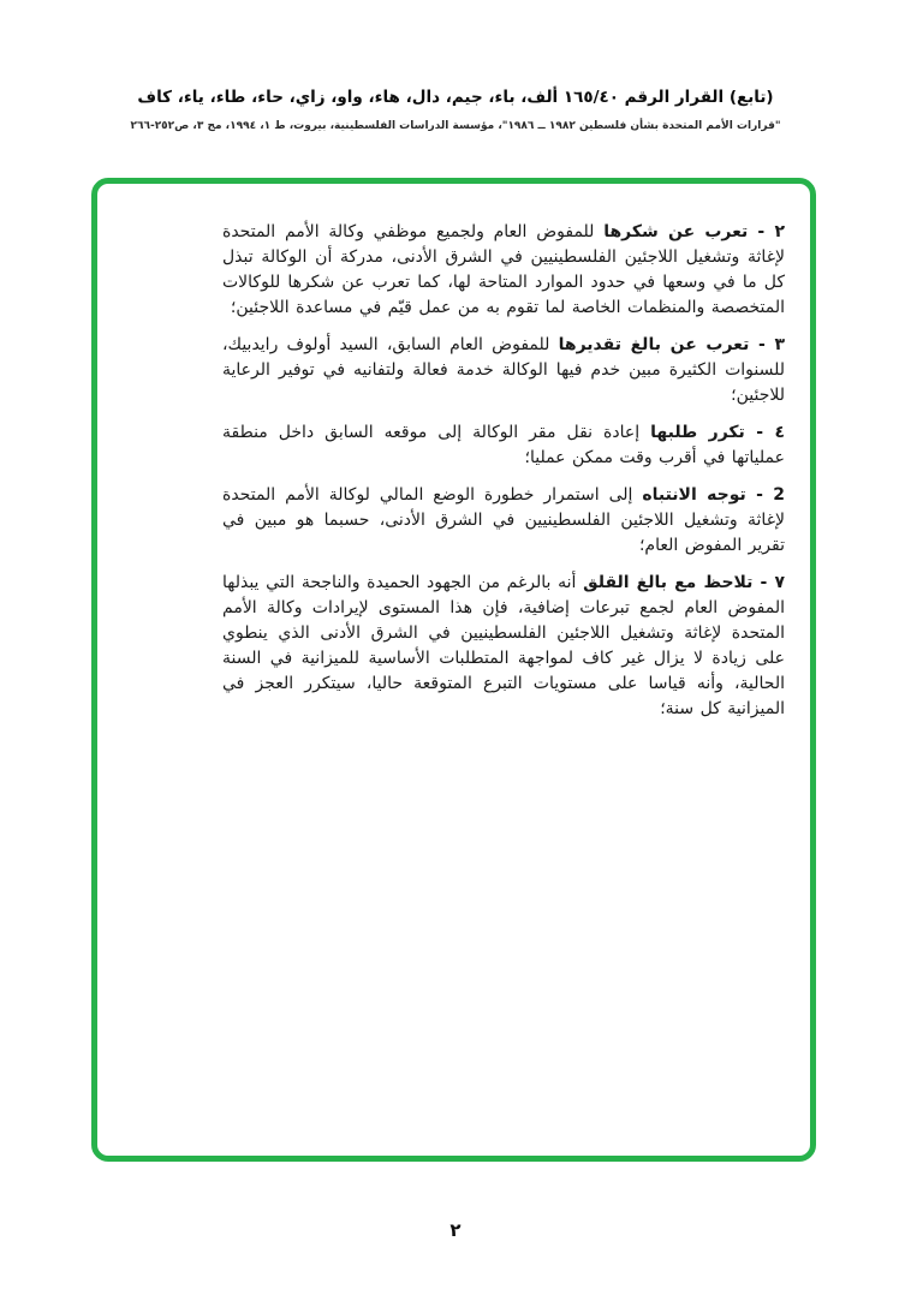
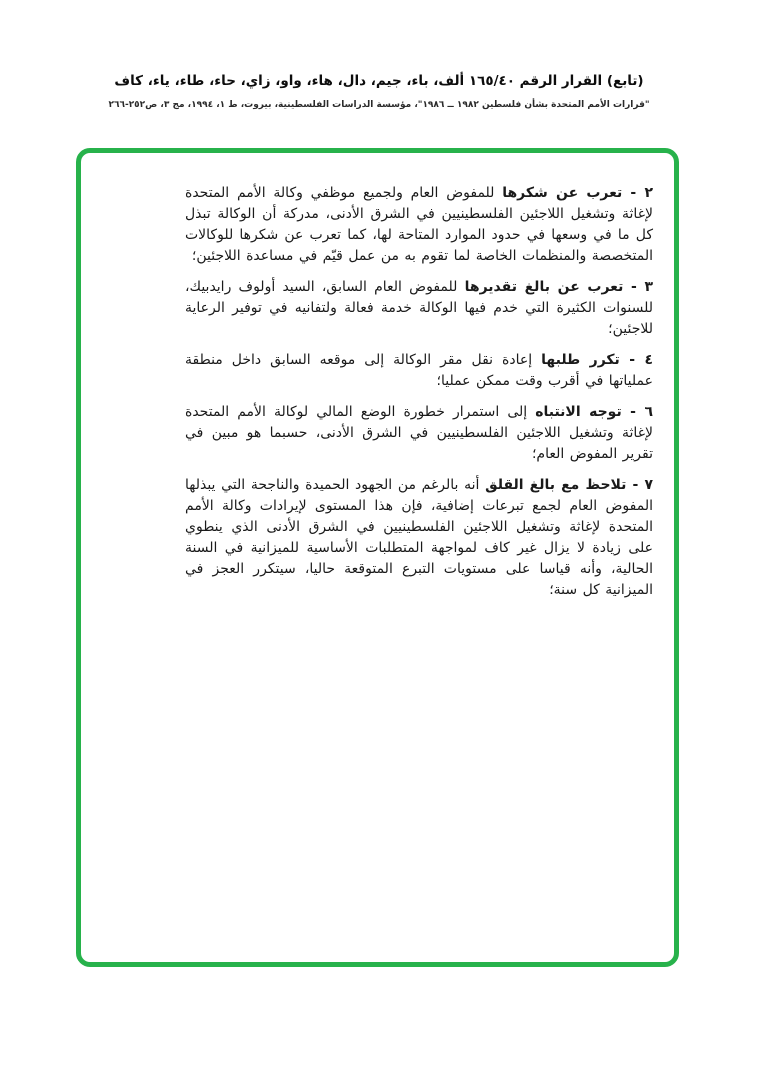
  (تابع) القرار الرقم ١٦٥/٤٠ ألف، باء، جيم، دال، هاء، واو، زاي، حاء، طاء، ياء، كاف
  "قرارات الأمم المتحدة بشأن فلسطين ١٩٨٢ ــ ١٩٨٦"، مؤسسة الدراسات الفلسطينية، بيروت، ط ١، ١٩٩٤، مج ٣، ص٢٥٢-٢٦٦
  ٢ - تعرب عن شكرها للمفوض العام ولجميع موظفي وكالة الأمم المتحدة لإغاثة وتشغيل اللاجئين الفلسطينيين في الشرق الأدنى، مدركة أن الوكالة تبذل كل ما في وسعها في حدود الموارد المتاحة لها، كما تعرب عن شكرها للوكالات المتخصصة والمنظمات الخاصة لما تقوم به من عمل قيّم في مساعدة اللاجئين؛
- ٣ - تعرب عن بالغ تقديرها للمفوض العام السابق، السيد أولوف رايدبيك، للسنوات الكثيرة مبين خدم فيها الوكالة خدمة فعالة ولتفانيه في توفير الرعاية للاجئين؛
+ ٣ - تعرب عن بالغ تقديرها للمفوض العام السابق، السيد أولوف رايدبيك، للسنوات الكثيرة التي خدم فيها الوكالة خدمة فعالة ولتفانيه في توفير الرعاية للاجئين؛
  ٤ - تكرر طلبها إعادة نقل مقر الوكالة إلى موقعه السابق داخل منطقة عملياتها في أقرب وقت ممكن عمليا؛
- 2 - توجه الانتباه إلى استمرار خطورة الوضع المالي لوكالة الأمم المتحدة لإغاثة وتشغيل اللاجئين الفلسطينيين في الشرق الأدنى، حسبما هو مبين في تقرير المفوض العام؛
+ ٦ - توجه الانتباه إلى استمرار خطورة الوضع المالي لوكالة الأمم المتحدة لإغاثة وتشغيل اللاجئين الفلسطينيين في الشرق الأدنى، حسبما هو مبين في تقرير المفوض العام؛
  ٧ - تلاحظ مع بالغ القلق أنه بالرغم من الجهود الحميدة والناجحة التي يبذلها المفوض العام لجمع تبرعات إضافية، فإن هذا المستوى لإيرادات وكالة الأمم المتحدة لإغاثة وتشغيل اللاجئين الفلسطينيين في الشرق الأدنى الذي ينطوي على زيادة لا يزال غير كاف لمواجهة المتطلبات الأساسية للميزانية في السنة الحالية، وأنه قياسا على مستويات التبرع المتوقعة حاليا، سيتكرر العجز في الميزانية كل سنة؛
- ٢
